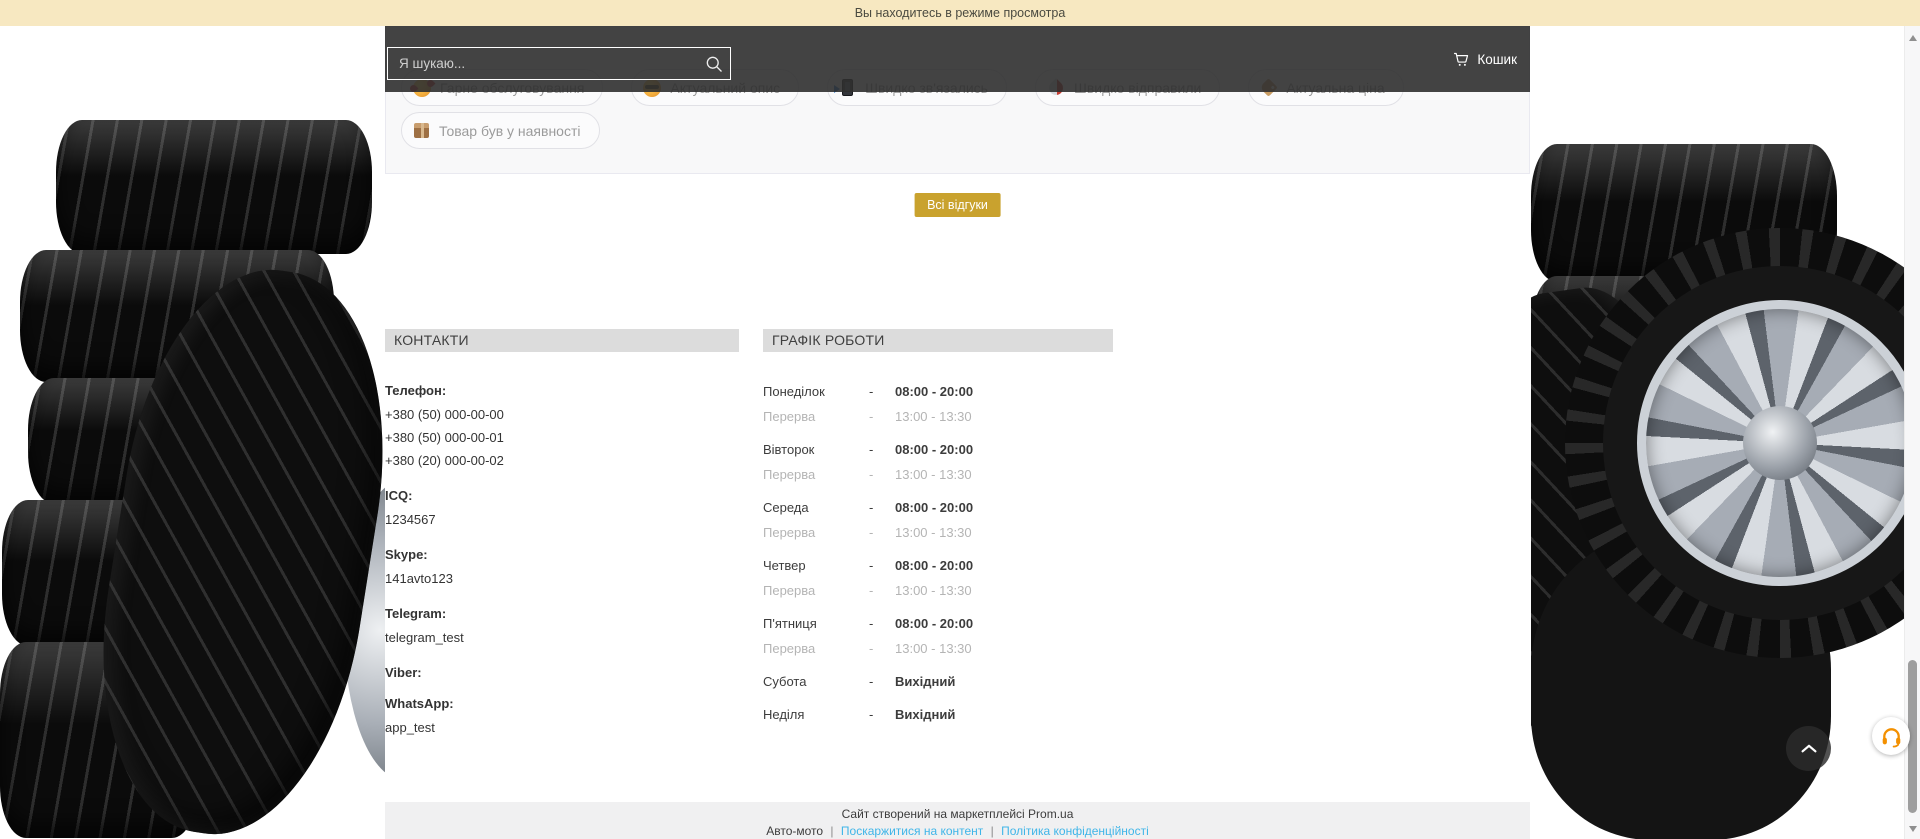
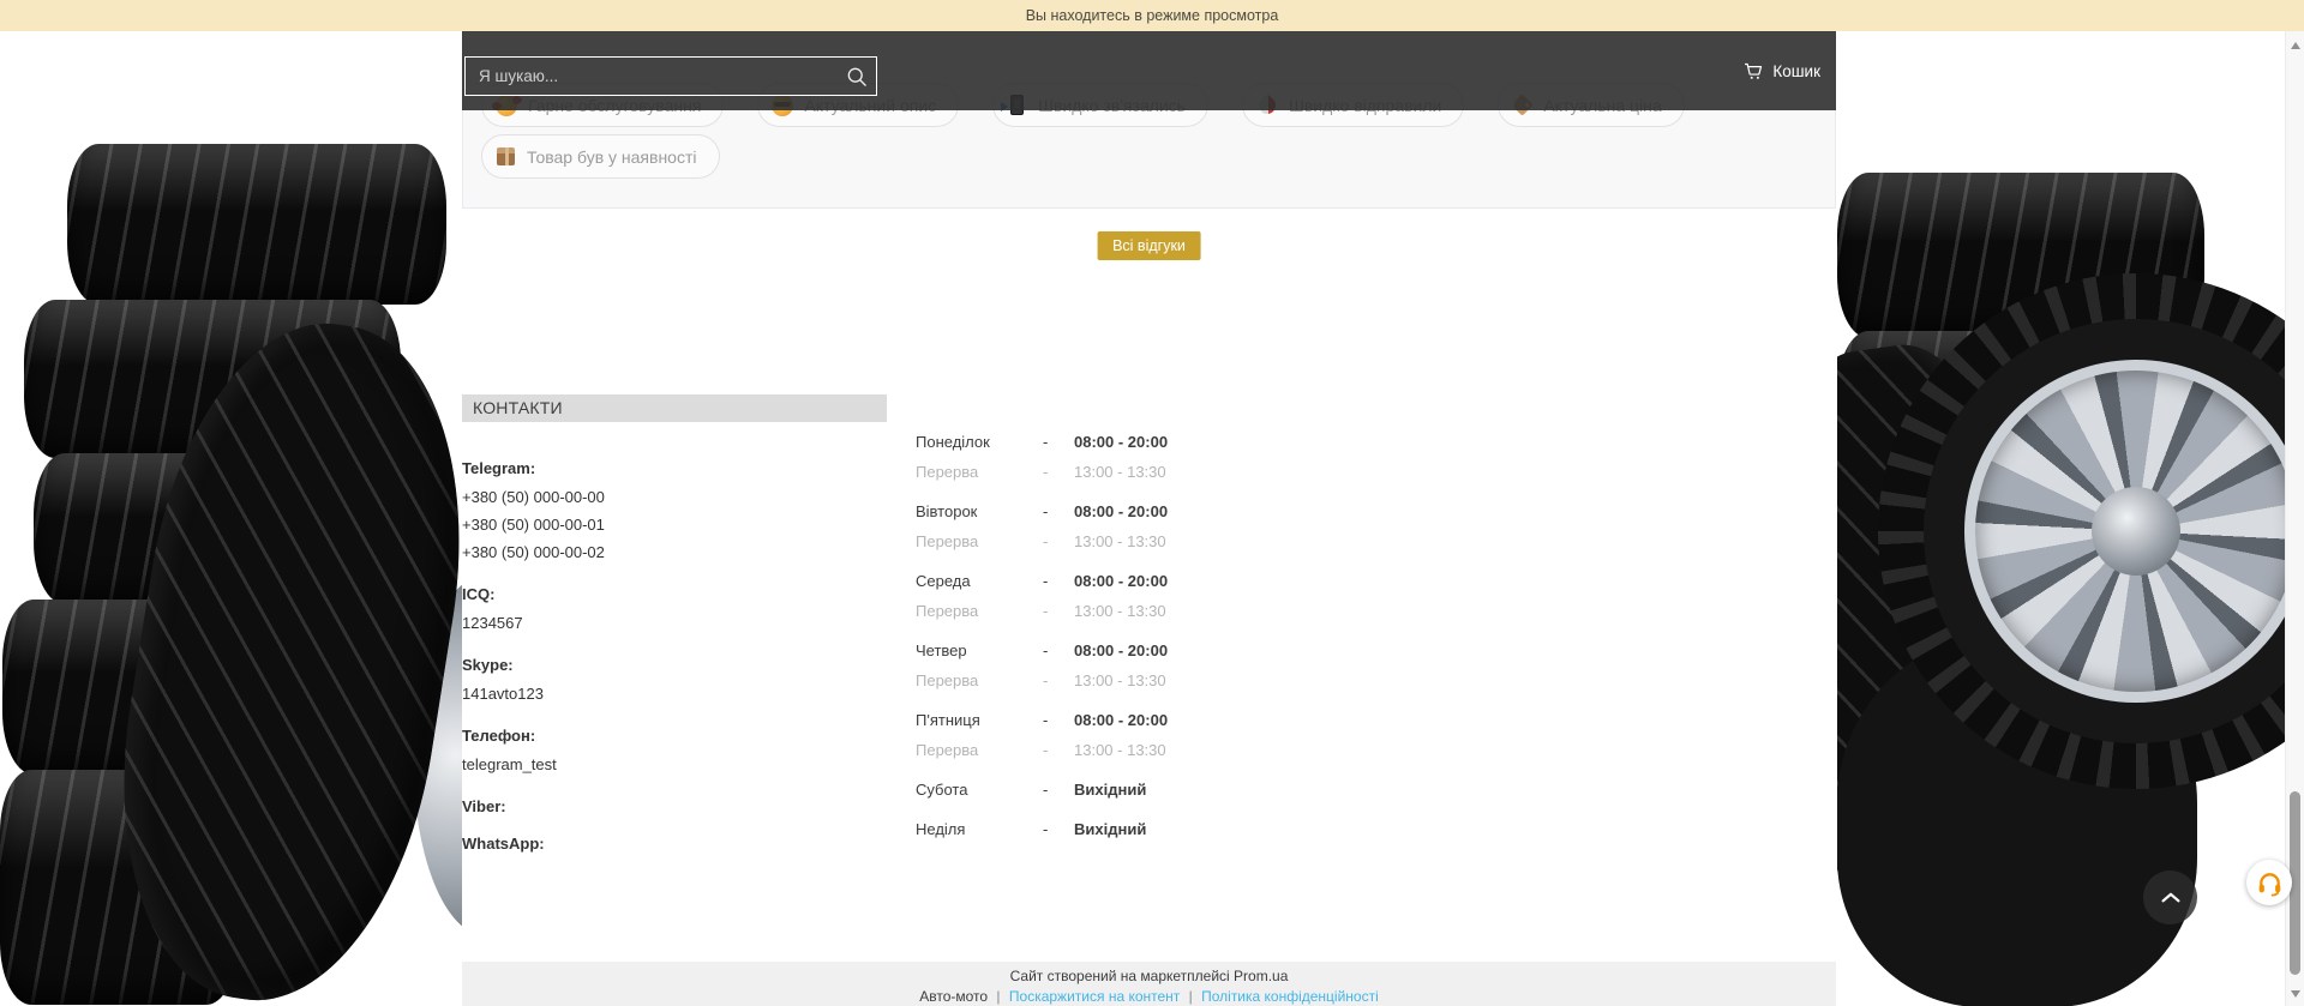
  Товар був у наявності
  Всі відгуки
  КОНТАКТИ
- Телефон:
+ Telegram:
  +380 (50) 000-00-00
  +380 (50) 000-00-01
- +380 (20) 000-00-02
+ +380 (50) 000-00-02
  ICQ:
  1234567
  Skype:
  141avto123
- Telegram:
+ Телефон:
  telegram_test
  Viber:
  WhatsApp:
- app_test
- ГРАФІК РОБОТИ
  Понеділок
  -
  08:00 - 20:00
  Перерва
  -
  13:00 - 13:30
  Вівторок
  -
  08:00 - 20:00
  Перерва
  -
  13:00 - 13:30
  Середа
  -
  08:00 - 20:00
  Перерва
  -
  13:00 - 13:30
  Четвер
  -
  08:00 - 20:00
  Перерва
  -
  13:00 - 13:30
  П'ятниця
  -
  08:00 - 20:00
  Перерва
  -
  13:00 - 13:30
  Субота
  -
  Вихідний
  Неділя
  -
  Вихідний
  Сайт створений на маркетплейсі Prom.ua
  Авто-мото | Поскаржитися на контент | Політика конфіденційності
  Я шукаю...
  Кошик
  Вы находитесь в режиме просмотра
